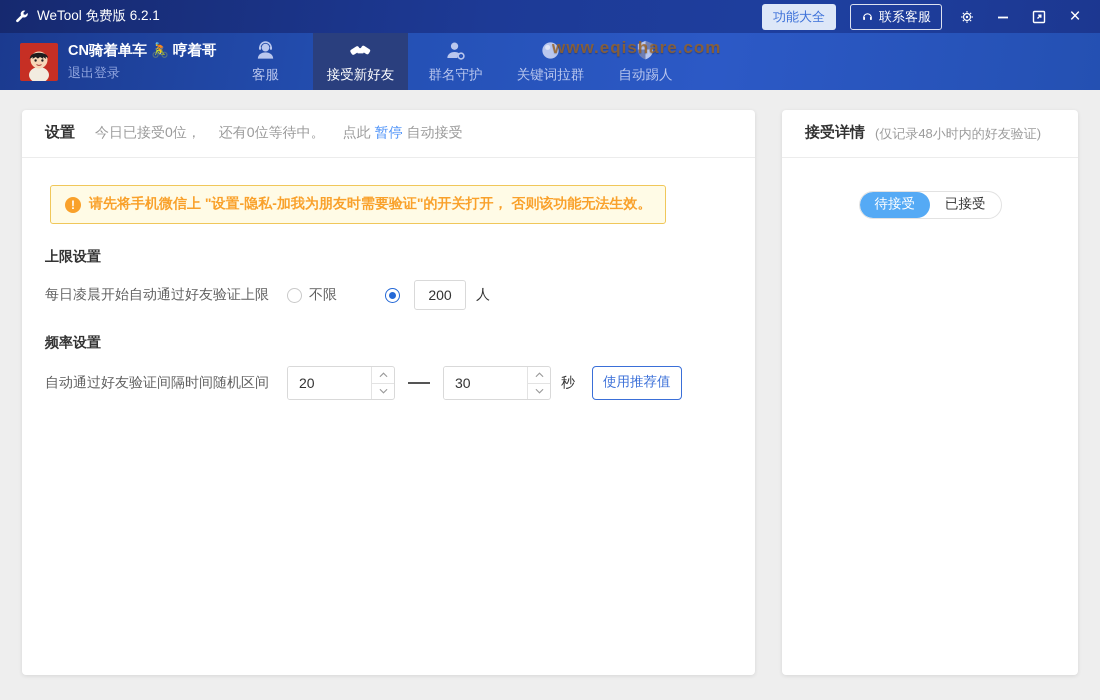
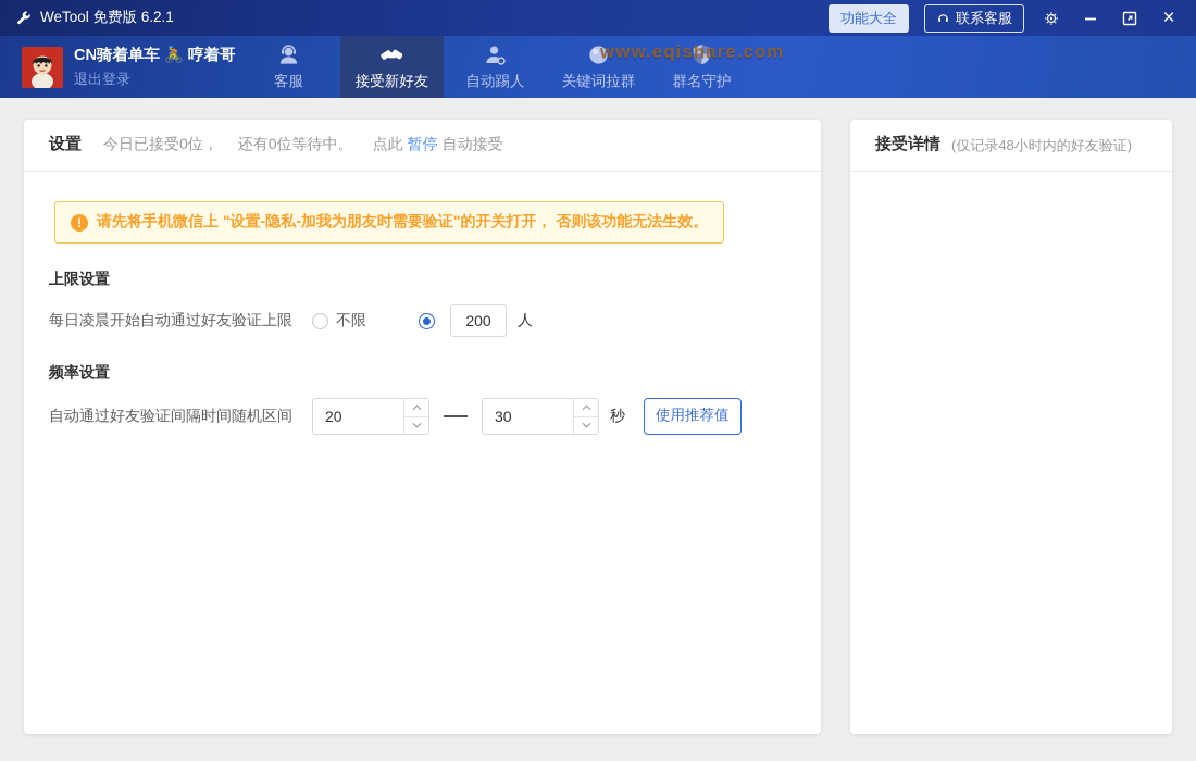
  WeTool 免费版 6.2.1
  功能大全
  联系客服
  ×
  CN骑着单车 🚴 哼着哥
  退出登录
  客服
  接受新好友
- 群名守护
+ 自动踢人
  关键词拉群
- 自动踢人
+ 群名守护
  www.eqishare.com
  设置
  今日已接受0位，
  还有0位等待中。
  点此
  暂停
  自动接受
  !
  请先将手机微信上 "设置-隐私-加我为朋友时需要验证"的开关打开， 否则该功能无法生效。
  上限设置
  每日凌晨开始自动通过好友验证上限
  不限
  200
  人
  频率设置
  自动通过好友验证间隔时间随机区间
  20
  30
  秒
  使用推荐值
  接受详情
  (仅记录48小时内的好友验证)
- 待接受
- 已接受
